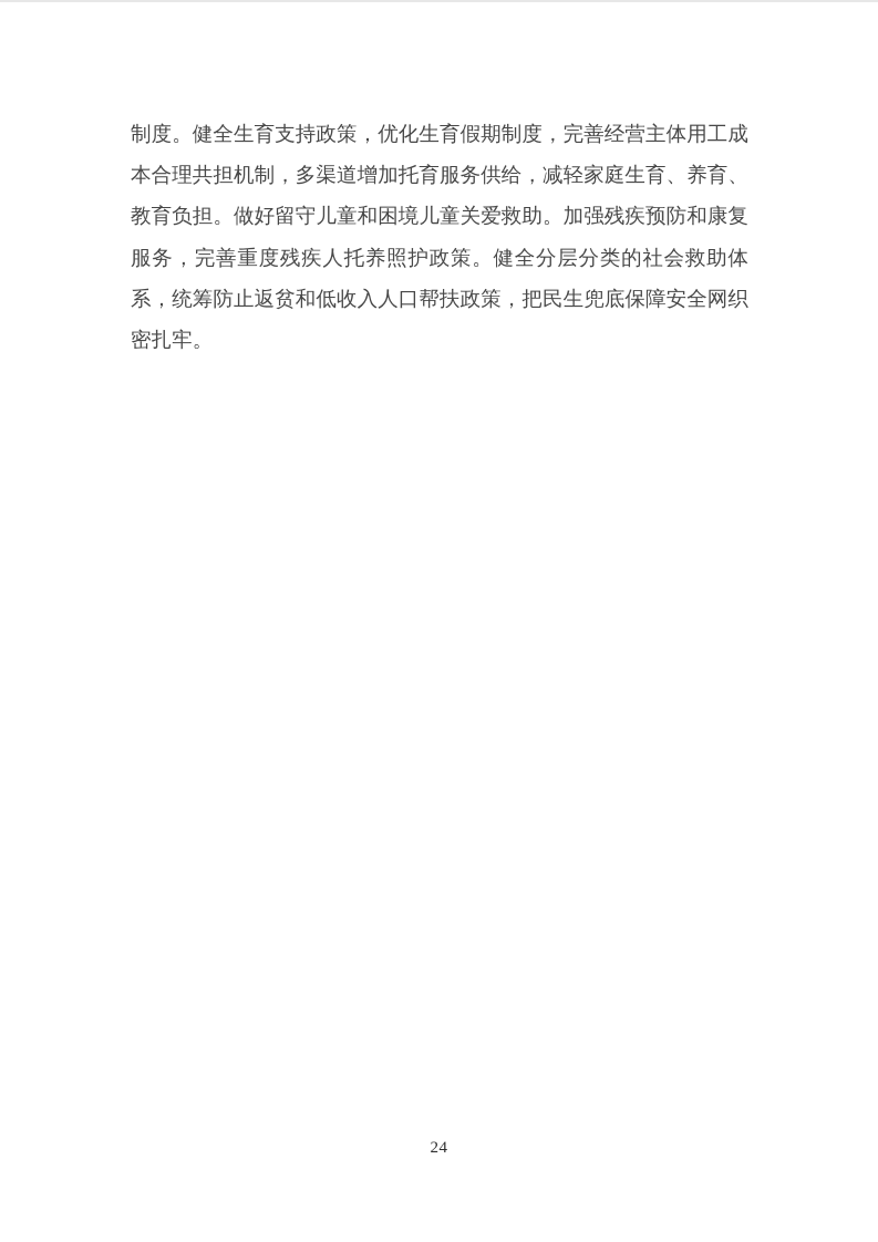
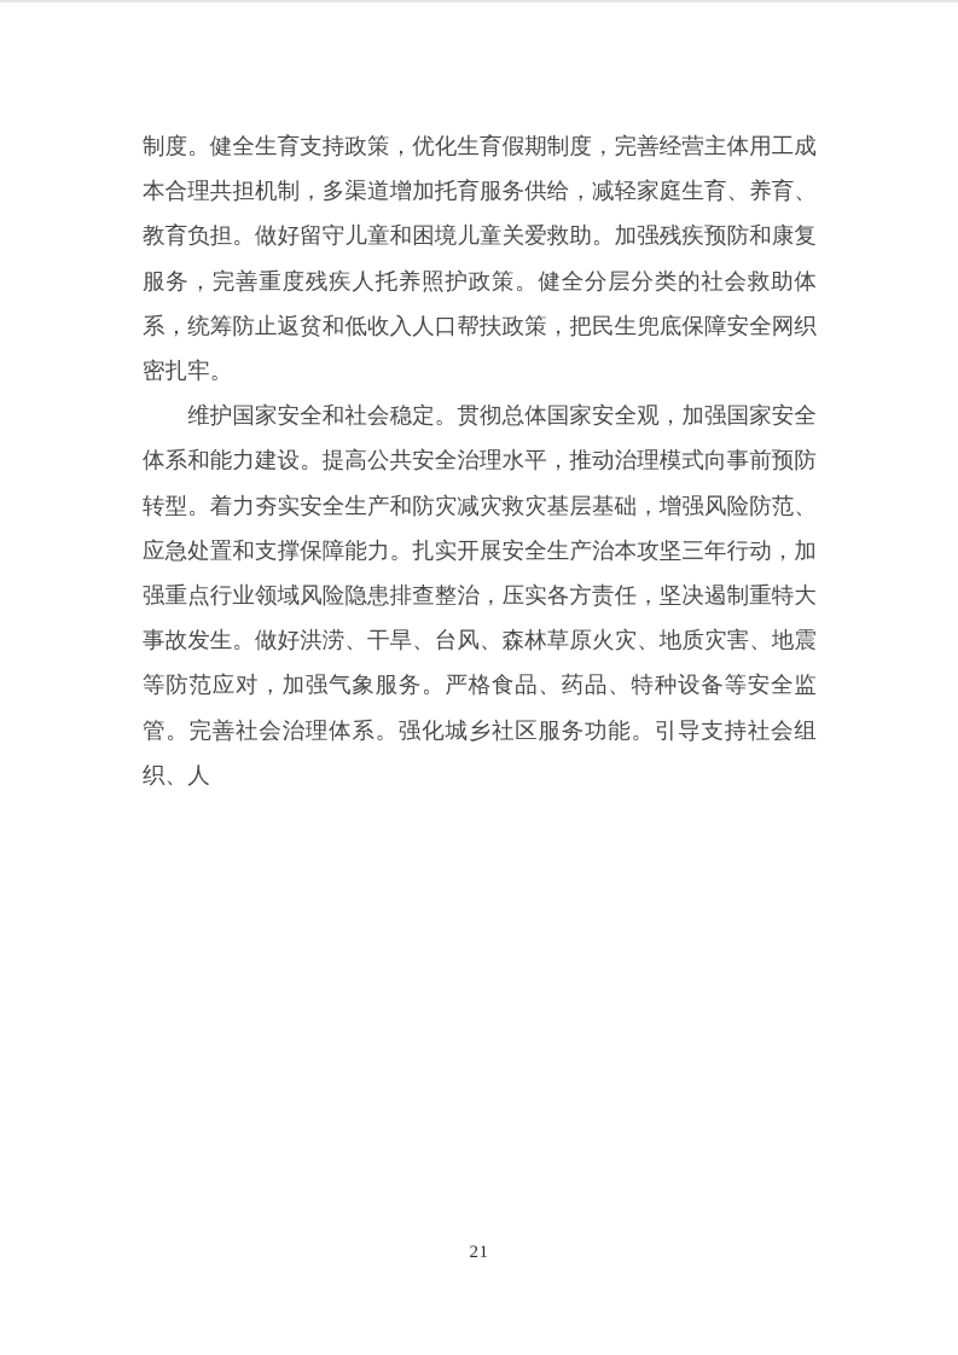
  制度。健全生育支持政策，优化生育假期制度，完善经营主体用工成本合理共担机制，多渠道增加托育服务供给，减轻家庭生育、养育、教育负担。做好留守儿童和困境儿童关爱救助。加强残疾预防和康复服务，完善重度残疾人托养照护政策。健全分层分类的社会救助体系，统筹防止返贫和低收入人口帮扶政策，把民生兜底保障安全网织密扎牢。
+ 维护国家安全和社会稳定。贯彻总体国家安全观，加强国家安全体系和能力建设。提高公共安全治理水平，推动治理模式向事前预防转型。着力夯实安全生产和防灾减灾救灾基层基础，增强风险防范、应急处置和支撑保障能力。扎实开展安全生产治本攻坚三年行动，加强重点行业领域风险隐患排查整治，压实各方责任，坚决遏制重特大事故发生。做好洪涝、干旱、台风、森林草原火灾、地质灾害、地震等防范应对，加强气象服务。严格食品、药品、特种设备等安全监管。完善社会治理体系。强化城乡社区服务功能。引导支持社会组织、人
- 24
+ 21
